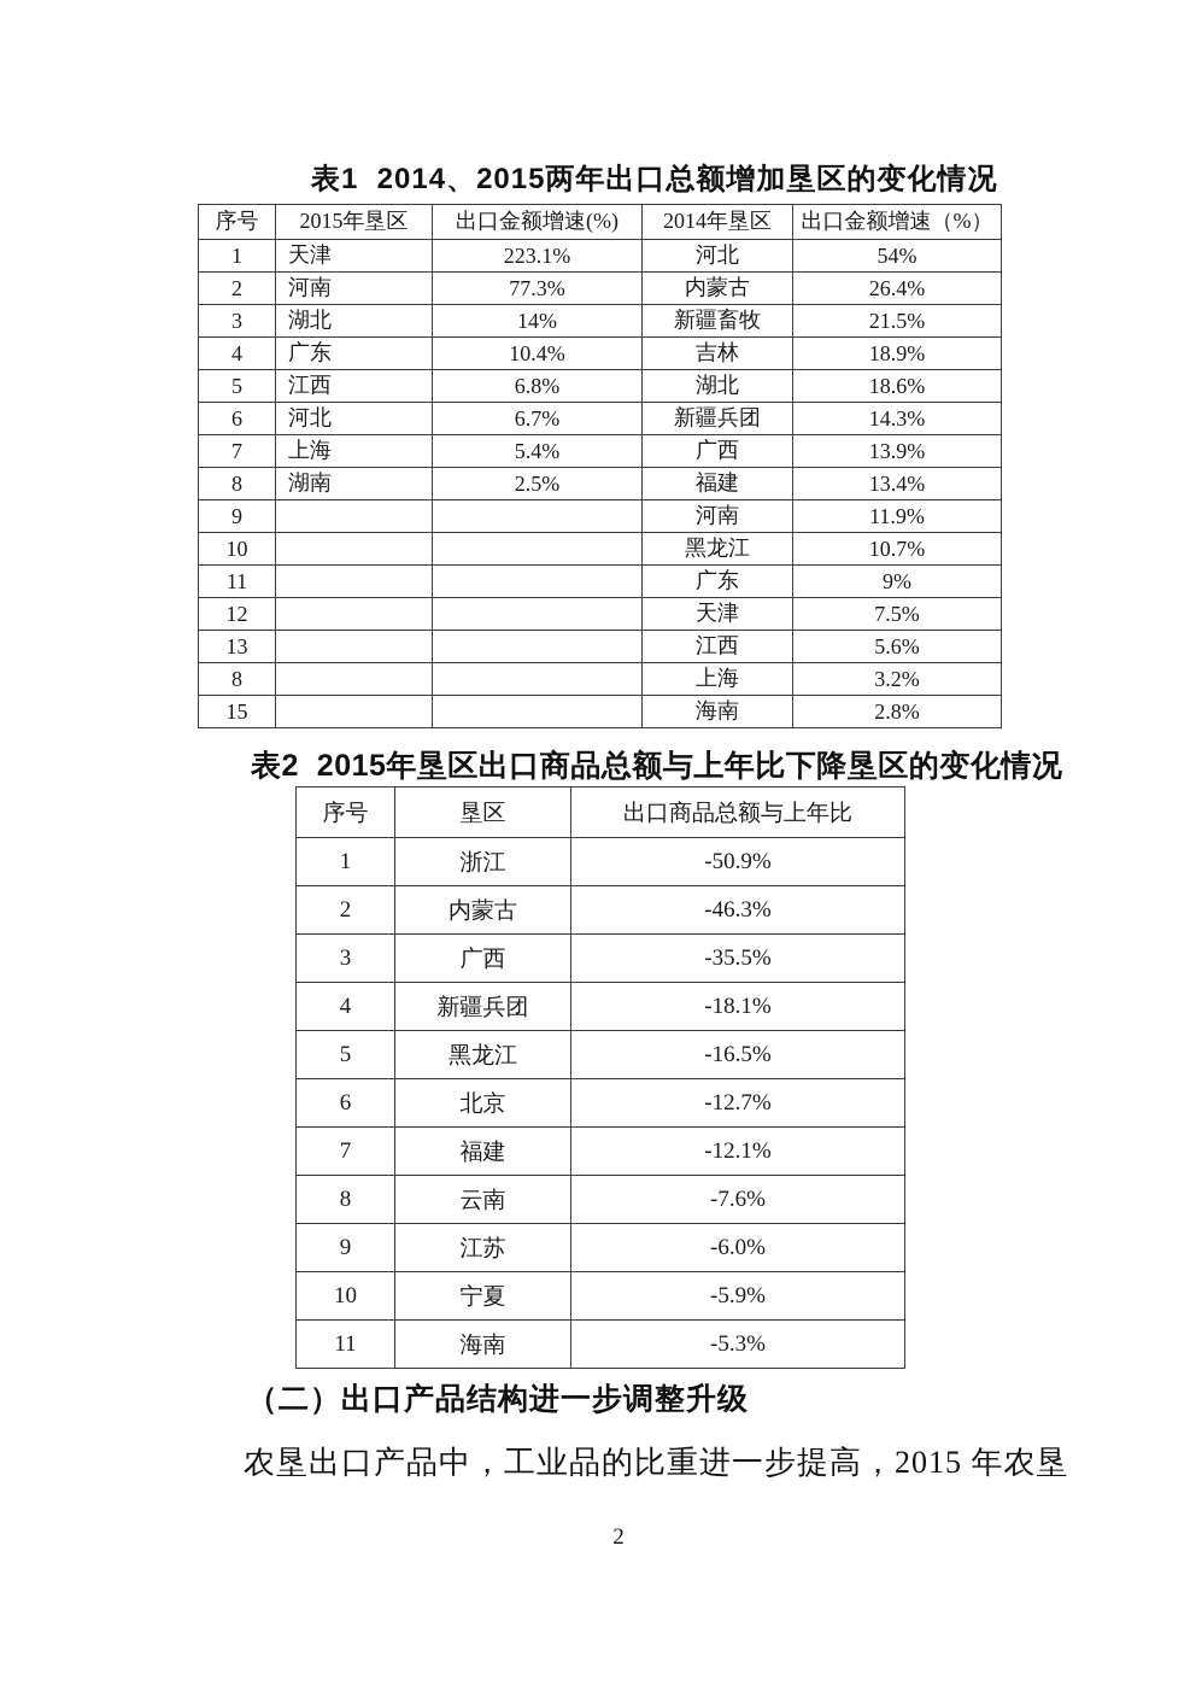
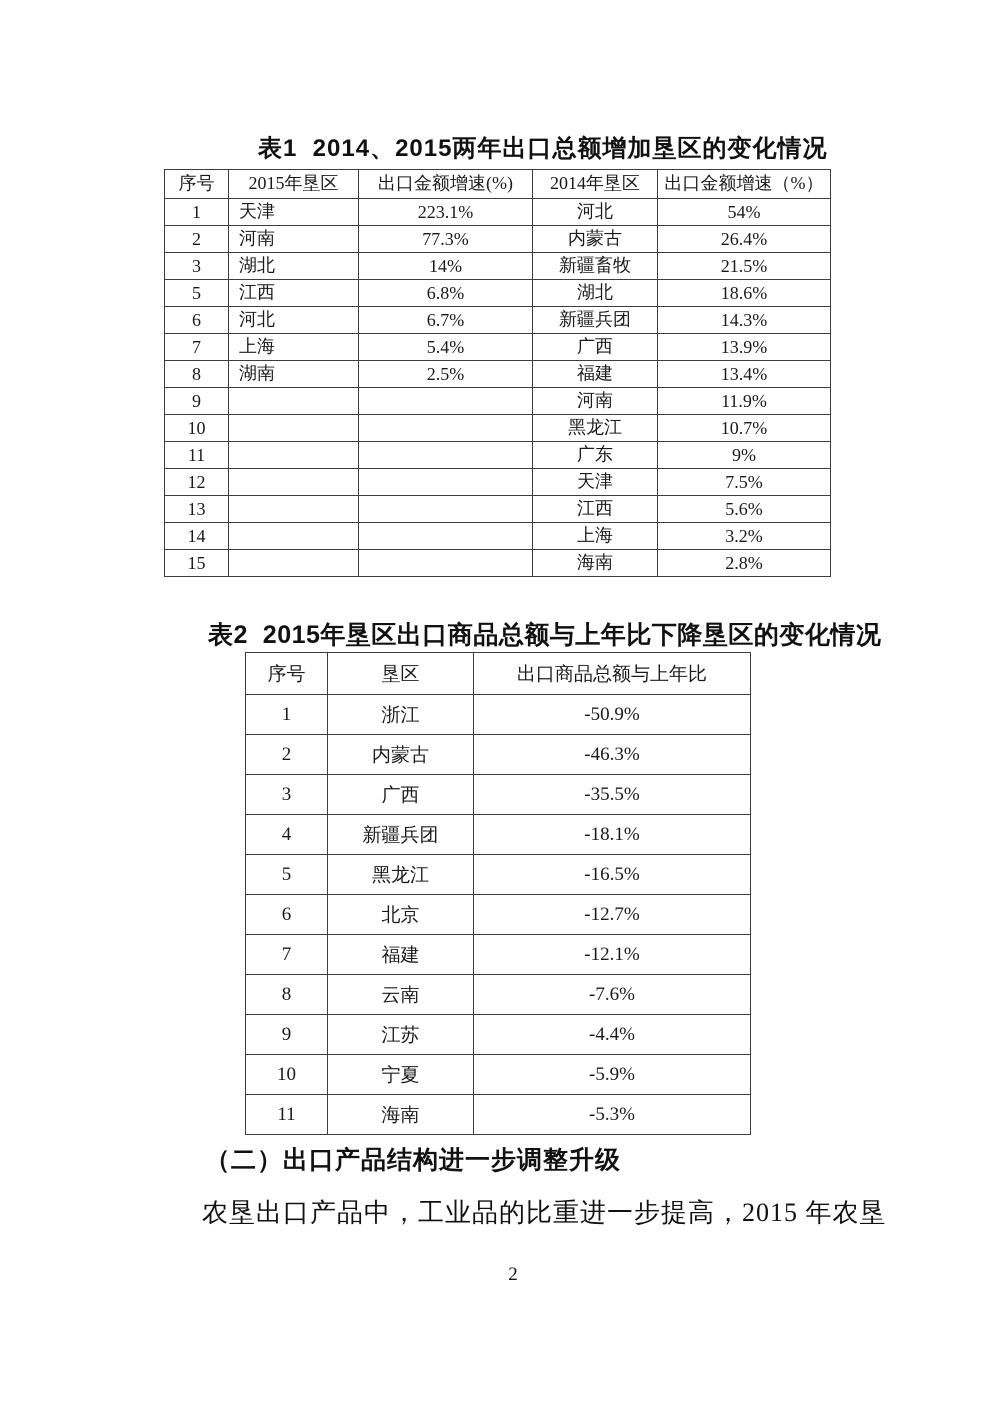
  表1 2014、2015两年出口总额增加垦区的变化情况
  序号	2015年垦区	出口金额增速(%)	2014年垦区	出口金额增速（%）
  1	天津	223.1%	河北	54%
  2	河南	77.3%	内蒙古	26.4%
  3	湖北	14%	新疆畜牧	21.5%
- 4	广东	10.4%	吉林	18.9%
  5	江西	6.8%	湖北	18.6%
  6	河北	6.7%	新疆兵团	14.3%
  7	上海	5.4%	广西	13.9%
  8	湖南	2.5%	福建	13.4%
  9			河南	11.9%
  10			黑龙江	10.7%
  11			广东	9%
  12			天津	7.5%
  13			江西	5.6%
- 8			上海	3.2%
+ 14			上海	3.2%
  15			海南	2.8%
  表2 2015年垦区出口商品总额与上年比下降垦区的变化情况
  序号	垦区	出口商品总额与上年比
  1	浙江	-50.9%
  2	内蒙古	-46.3%
  3	广西	-35.5%
  4	新疆兵团	-18.1%
  5	黑龙江	-16.5%
  6	北京	-12.7%
  7	福建	-12.1%
  8	云南	-7.6%
- 9	江苏	-6.0%
+ 9	江苏	-4.4%
  10	宁夏	-5.9%
  11	海南	-5.3%
  （二）出口产品结构进一步调整升级
  农垦出口产品中，工业品的比重进一步提高，2015 年农垦
  2
